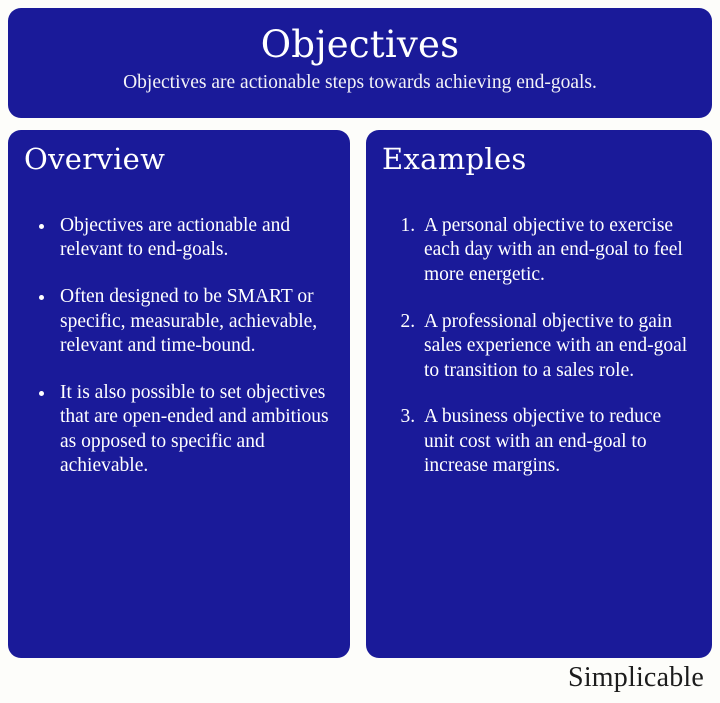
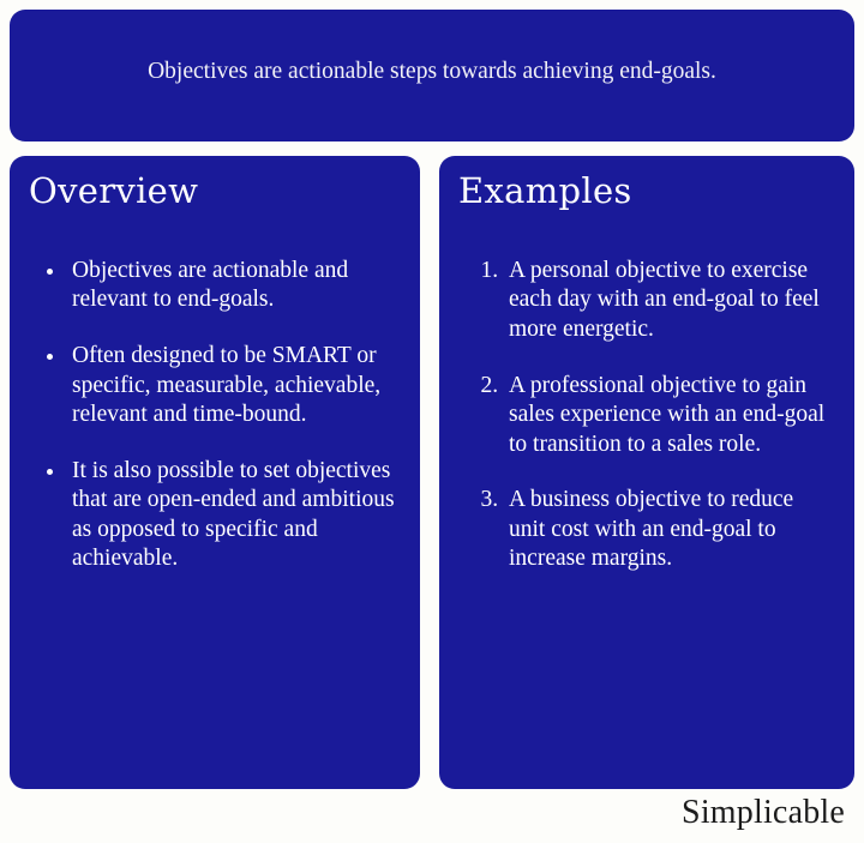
- Objectives
  Objectives are actionable steps towards achieving end-goals.
  Overview
  Objectives are actionable and relevant to end-goals.
  Often designed to be SMART or specific, measurable, achievable, relevant and time-bound.
  It is also possible to set objectives that are open-ended and ambitious as opposed to specific and achievable.
  Examples
  A personal objective to exercise each day with an end-goal to feel more energetic.
  A professional objective to gain sales experience with an end-goal to transition to a sales role.
  A business objective to reduce unit cost with an end-goal to increase margins.
  Simplicable
